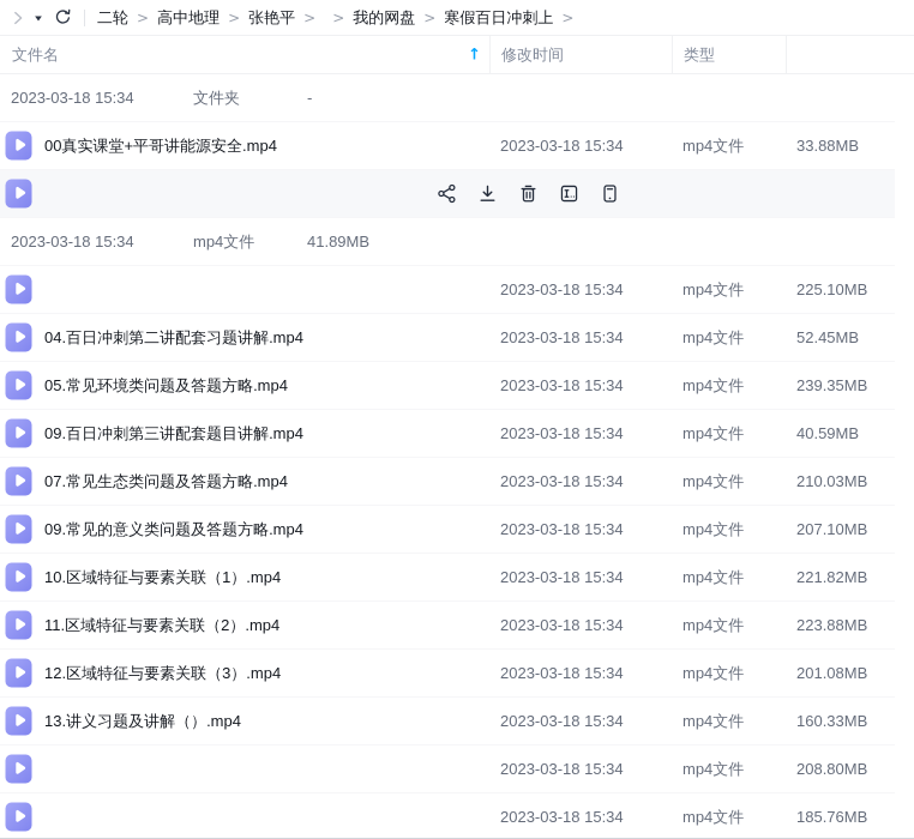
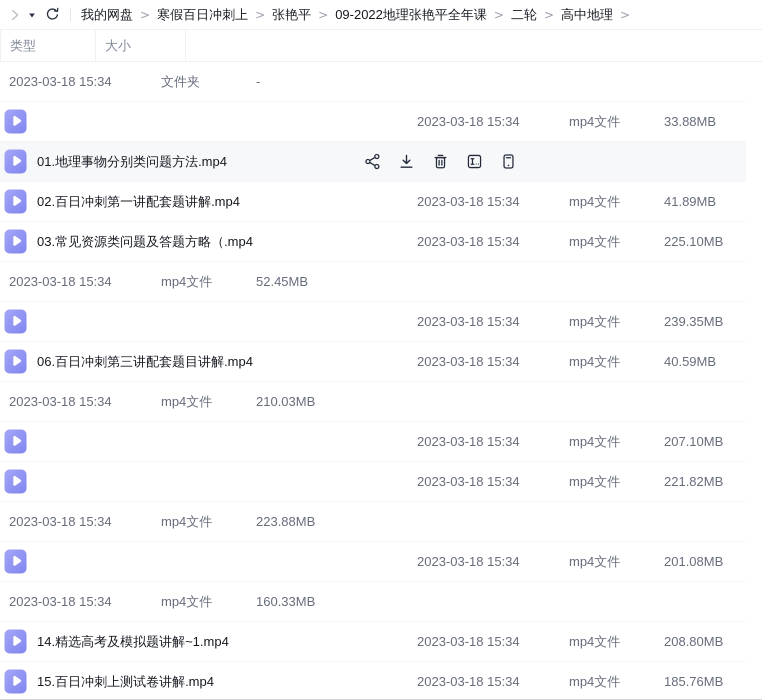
- 二轮
+ 我的网盘
  >
- 高中地理
+ 寒假百日冲刺上
  >
  张艳平
  >
+ 09-2022地理张艳平全年课
  >
- 我的网盘
+ 二轮
  >
- 寒假百日冲刺上
+ 高中地理
  >
- 文件名
- ↑
- 修改时间
  类型
+ 大小
  2023-03-18 15:34
  文件夹
  -
- 00真实课堂+平哥讲能源安全.mp4
  2023-03-18 15:34
  mp4文件
  33.88MB
+ 01.地理事物分别类问题方法.mp4
+ 02.百日冲刺第一讲配套题讲解.mp4
  2023-03-18 15:34
  mp4文件
  41.89MB
+ 03.常见资源类问题及答题方略（.mp4
  2023-03-18 15:34
  mp4文件
  225.10MB
- 04.百日冲刺第二讲配套习题讲解.mp4
  2023-03-18 15:34
  mp4文件
  52.45MB
- 05.常见环境类问题及答题方略.mp4
  2023-03-18 15:34
  mp4文件
  239.35MB
- 09.百日冲刺第三讲配套题目讲解.mp4
+ 06.百日冲刺第三讲配套题目讲解.mp4
  2023-03-18 15:34
  mp4文件
  40.59MB
- 07.常见生态类问题及答题方略.mp4
  2023-03-18 15:34
  mp4文件
  210.03MB
- 09.常见的意义类问题及答题方略.mp4
  2023-03-18 15:34
  mp4文件
  207.10MB
- 10.区域特征与要素关联（1）.mp4
  2023-03-18 15:34
  mp4文件
  221.82MB
- 11.区域特征与要素关联（2）.mp4
  2023-03-18 15:34
  mp4文件
  223.88MB
- 12.区域特征与要素关联（3）.mp4
  2023-03-18 15:34
  mp4文件
  201.08MB
- 13.讲义习题及讲解（）.mp4
  2023-03-18 15:34
  mp4文件
  160.33MB
+ 14.精选高考及模拟题讲解~1.mp4
  2023-03-18 15:34
  mp4文件
  208.80MB
+ 15.百日冲刺上测试卷讲解.mp4
  2023-03-18 15:34
  mp4文件
  185.76MB
